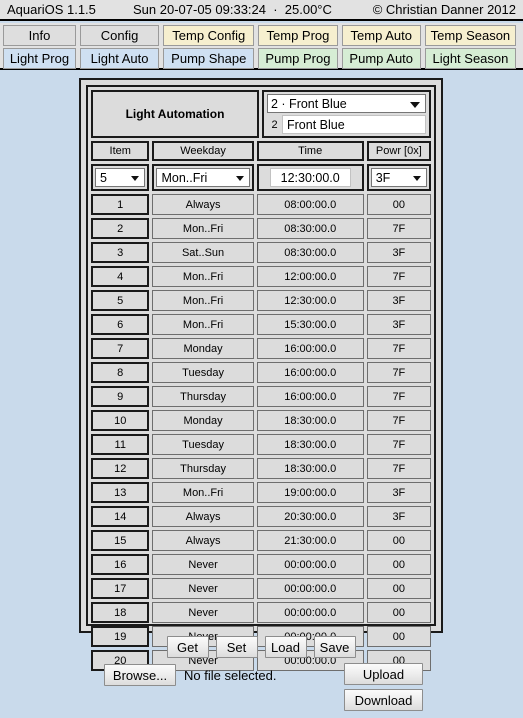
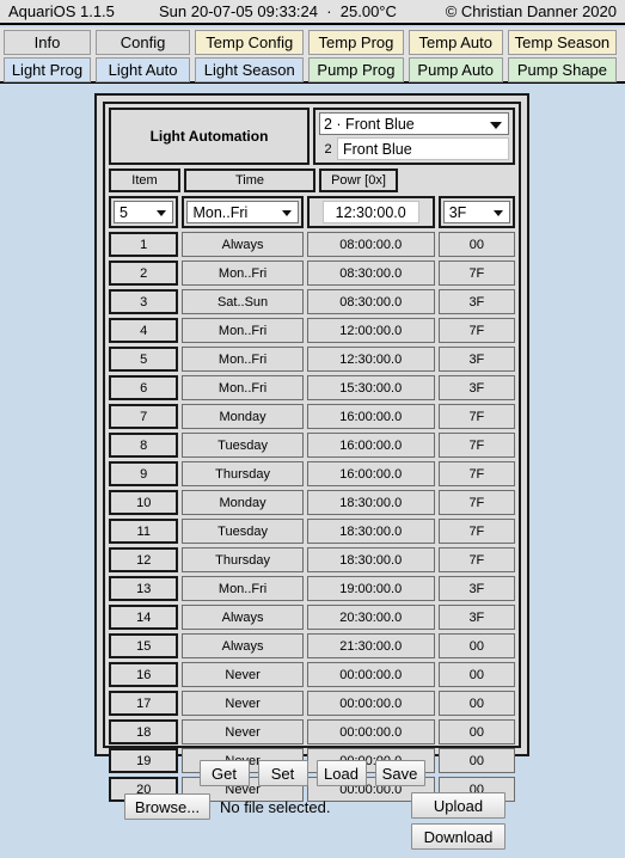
  AquariOS 1.1.5
  Sun 20-07-05 09:33:24 · 25.00°C
- © Christian Danner 2012
+ © Christian Danner 2020
  Info
  Config
  Temp Config
  Temp Prog
  Temp Auto
  Temp Season
  Light Prog
  Light Auto
- Pump Shape
+ Light Season
  Pump Prog
  Pump Auto
- Light Season
+ Pump Shape
  Light Automation
  2 · Front Blue
  2
  Front Blue
  Item
- Weekday
  Time
  Powr [0x]
  5
  Mon..Fri
  12:30:00.0
  3F
  1
  Always
  08:00:00.0
  00
  2
  Mon..Fri
  08:30:00.0
  7F
  3
  Sat..Sun
  08:30:00.0
  3F
  4
  Mon..Fri
  12:00:00.0
  7F
  5
  Mon..Fri
  12:30:00.0
  3F
  6
  Mon..Fri
  15:30:00.0
  3F
  7
  Monday
  16:00:00.0
  7F
  8
  Tuesday
  16:00:00.0
  7F
  9
  Thursday
  16:00:00.0
  7F
  10
  Monday
  18:30:00.0
  7F
  11
  Tuesday
  18:30:00.0
  7F
  12
  Thursday
  18:30:00.0
  7F
  13
  Mon..Fri
  19:00:00.0
  3F
  14
  Always
  20:30:00.0
  3F
  15
  Always
  21:30:00.0
  00
  16
  Never
  00:00:00.0
  00
  17
  Never
  00:00:00.0
  00
  18
  Never
  00:00:00.0
  00
  19
  00
  20
  Never
  00:00:00.0
  00
  Get
  Set
  Load
  Save
  Browse...
  No file selected.
  Upload
  Download
